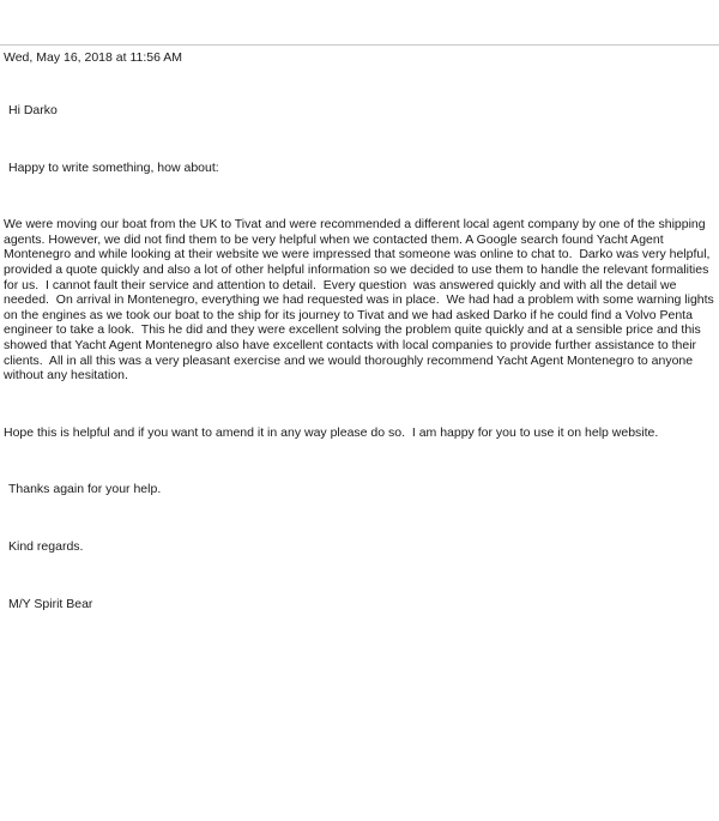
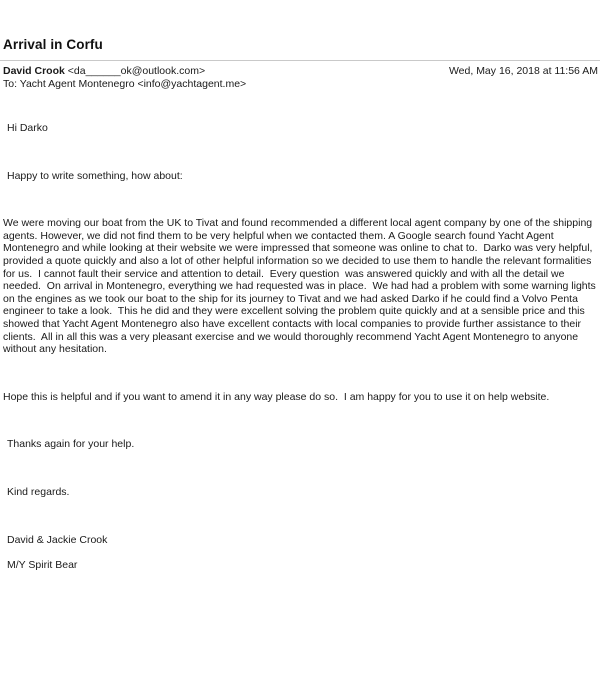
+ Arrival in Corfu
+ David Crook <da______ok@outlook.com>
+ To: Yacht Agent Montenegro <info@yachtagent.me>
  Wed, May 16, 2018 at 11:56 AM
  Hi Darko
  Happy to write something, how about:
- We were moving our boat from the UK to Tivat and were recommended a different local agent company by one of the shipping agents. However, we did not find them to be very helpful when we contacted them. A Google search found Yacht Agent Montenegro and while looking at their website we were impressed that someone was online to chat to. Darko was very helpful, provided a quote quickly and also a lot of other helpful information so we decided to use them to handle the relevant formalities for us. I cannot fault their service and attention to detail. Every question was answered quickly and with all the detail we needed. On arrival in Montenegro, everything we had requested was in place. We had had a problem with some warning lights on the engines as we took our boat to the ship for its journey to Tivat and we had asked Darko if he could find a Volvo Penta engineer to take a look. This he did and they were excellent solving the problem quite quickly and at a sensible price and this showed that Yacht Agent Montenegro also have excellent contacts with local companies to provide further assistance to their clients. All in all this was a very pleasant exercise and we would thoroughly recommend Yacht Agent Montenegro to anyone without any hesitation.
+ We were moving our boat from the UK to Tivat and found recommended a different local agent company by one of the shipping agents. However, we did not find them to be very helpful when we contacted them. A Google search found Yacht Agent Montenegro and while looking at their website we were impressed that someone was online to chat to. Darko was very helpful, provided a quote quickly and also a lot of other helpful information so we decided to use them to handle the relevant formalities for us. I cannot fault their service and attention to detail. Every question was answered quickly and with all the detail we needed. On arrival in Montenegro, everything we had requested was in place. We had had a problem with some warning lights on the engines as we took our boat to the ship for its journey to Tivat and we had asked Darko if he could find a Volvo Penta engineer to take a look. This he did and they were excellent solving the problem quite quickly and at a sensible price and this showed that Yacht Agent Montenegro also have excellent contacts with local companies to provide further assistance to their clients. All in all this was a very pleasant exercise and we would thoroughly recommend Yacht Agent Montenegro to anyone without any hesitation.
  Hope this is helpful and if you want to amend it in any way please do so. I am happy for you to use it on help website.
  Thanks again for your help.
  Kind regards.
+ David & Jackie Crook
  M/Y Spirit Bear
